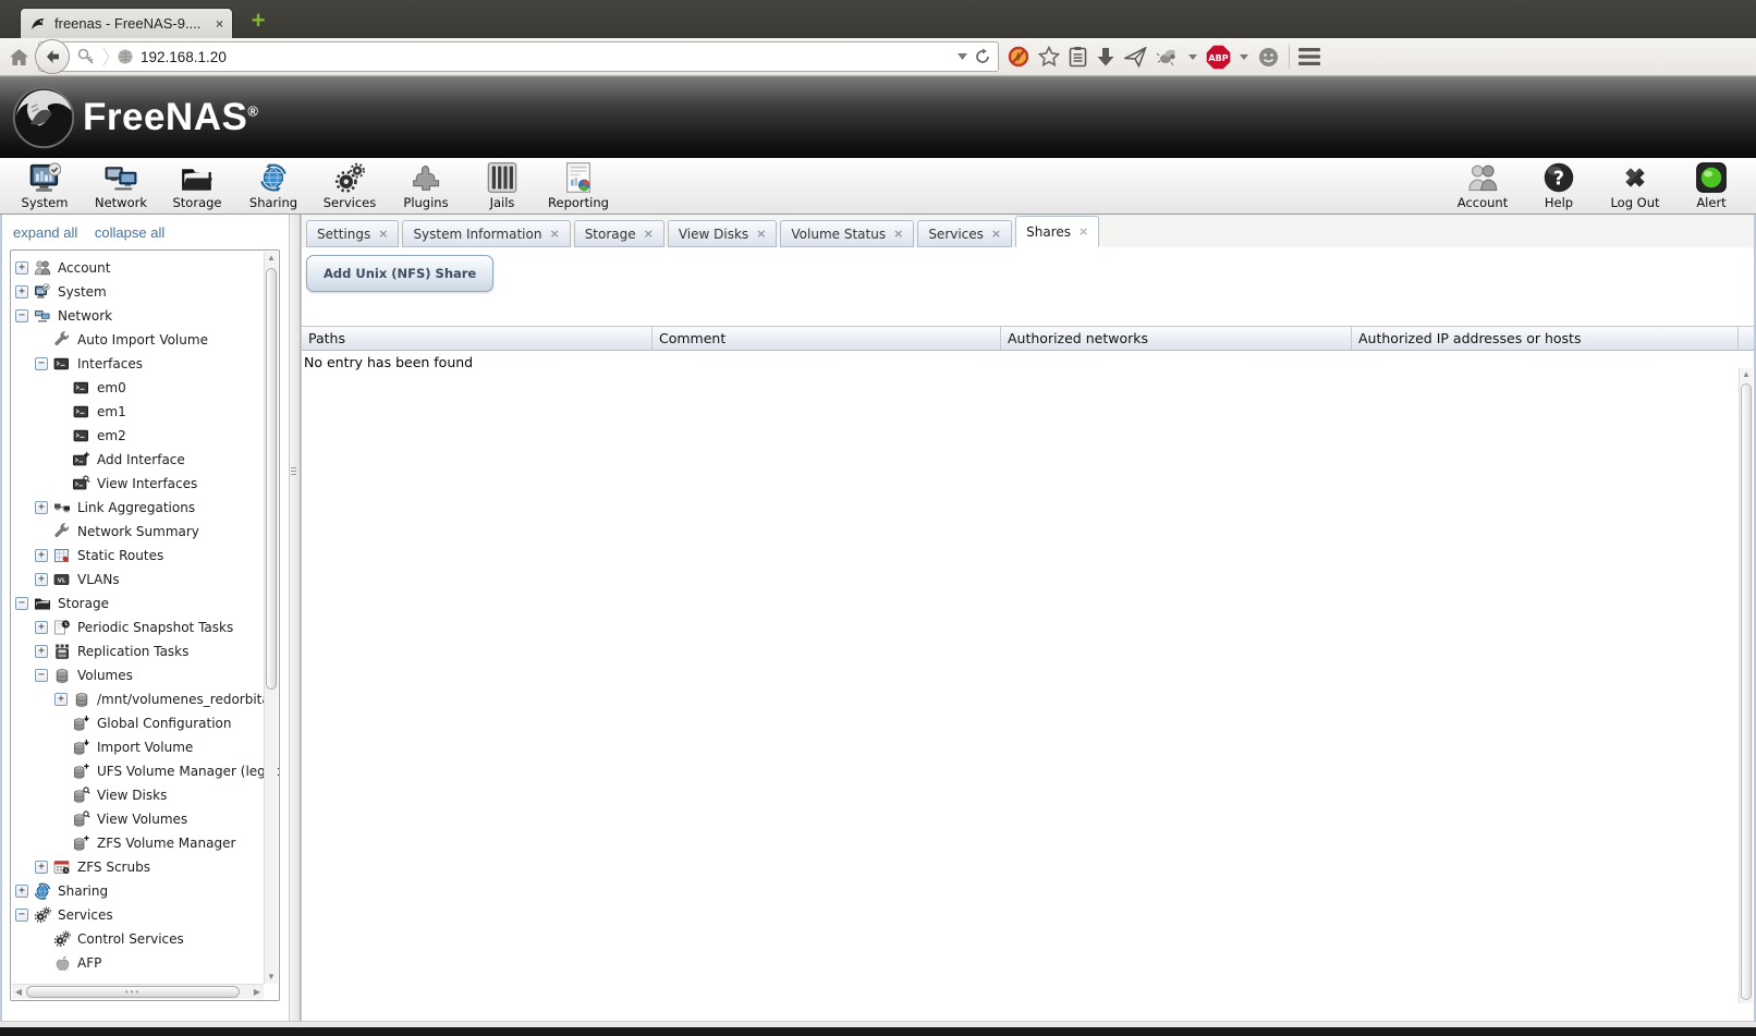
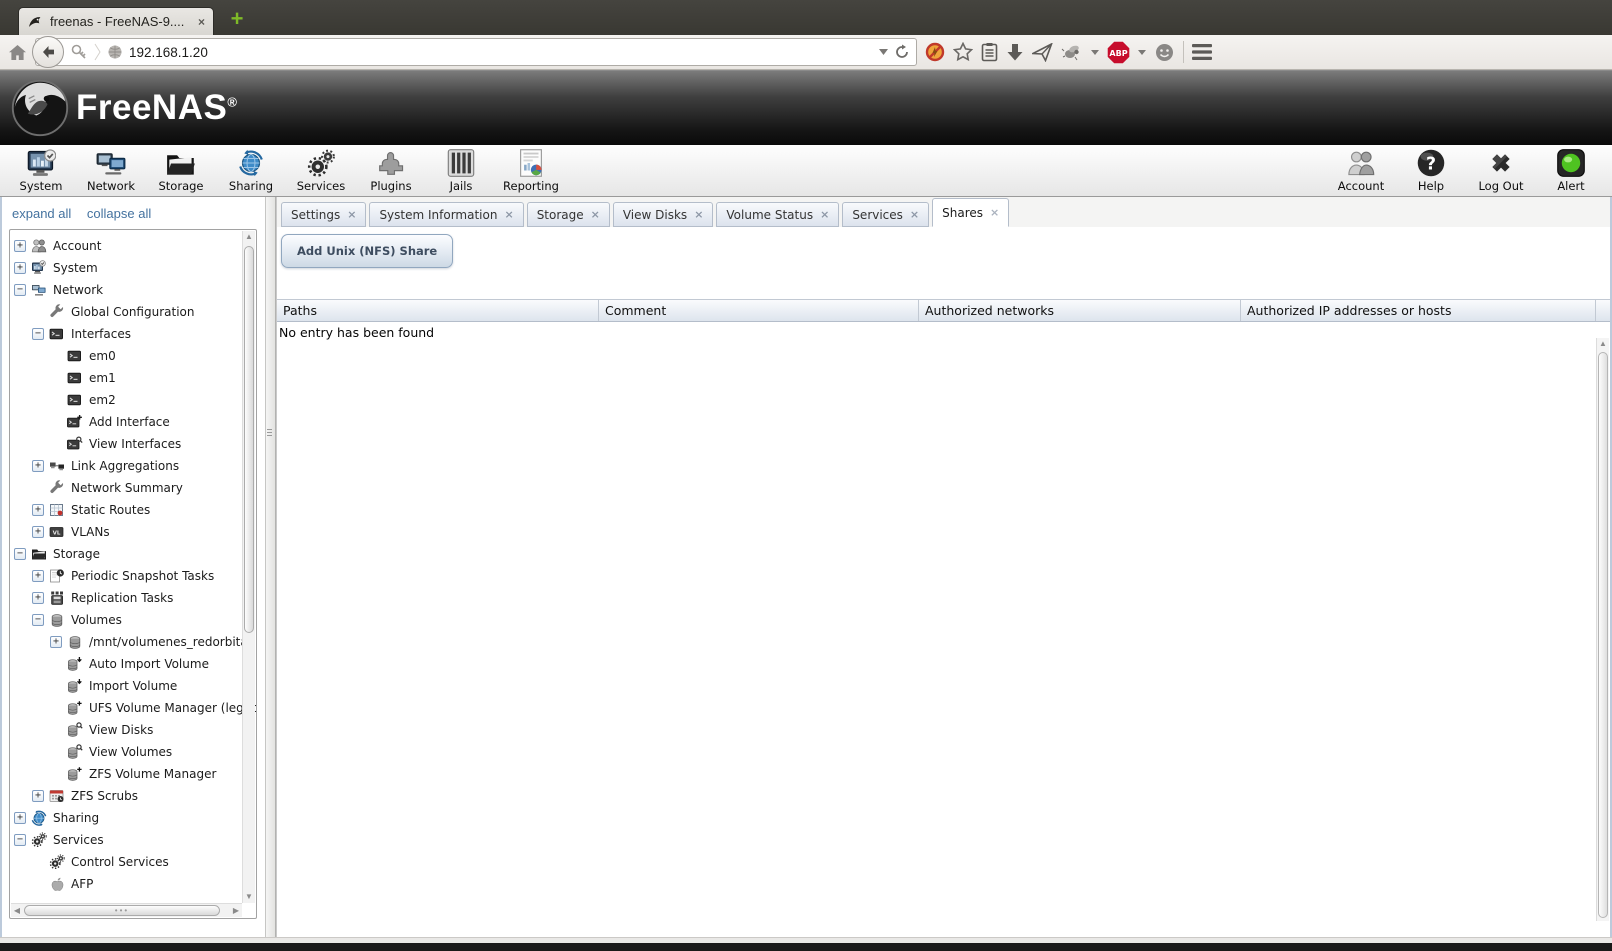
  freenas - FreeNAS-9....
  ×
  +
  192.168.1.20
  ABP
  FreeNAS®
  System
  Network
  Storage
  Sharing
  Services
  Plugins
  Jails
  Reporting
  Account
  ?
  Help
  Log Out
  Alert
  expand all collapse all
  +
  Account
  +
  System
  −
  Network
- Auto Import Volume
+ Global Configuration
  −
  Interfaces
  em0
  em1
  em2
  Add Interface
  View Interfaces
  +
  Link Aggregations
  Network Summary
  +
  Static Routes
  +
  VLANs
  −
  Storage
  +
  Periodic Snapshot Tasks
  +
  Replication Tasks
  −
  Volumes
  +
  /mnt/volumenes_redorbit
- Global Configuration
+ Auto Import Volume
  Import Volume
  UFS Volume Manager (leg
  View Disks
  View Volumes
  ZFS Volume Manager
  +
  ZFS Scrubs
  +
  Sharing
  −
  Services
  Control Services
  AFP
  ▲
  ▼
  ◀
  •••
  ▶
  Settings
  ×
  System Information
  ×
  Storage
  ×
  View Disks
  ×
  Volume Status
  ×
  Services
  ×
  Shares
  ×
  Add Unix (NFS) Share
  Paths
  Comment
  Authorized networks
  Authorized IP addresses or hosts
  No entry has been found
  ▲
